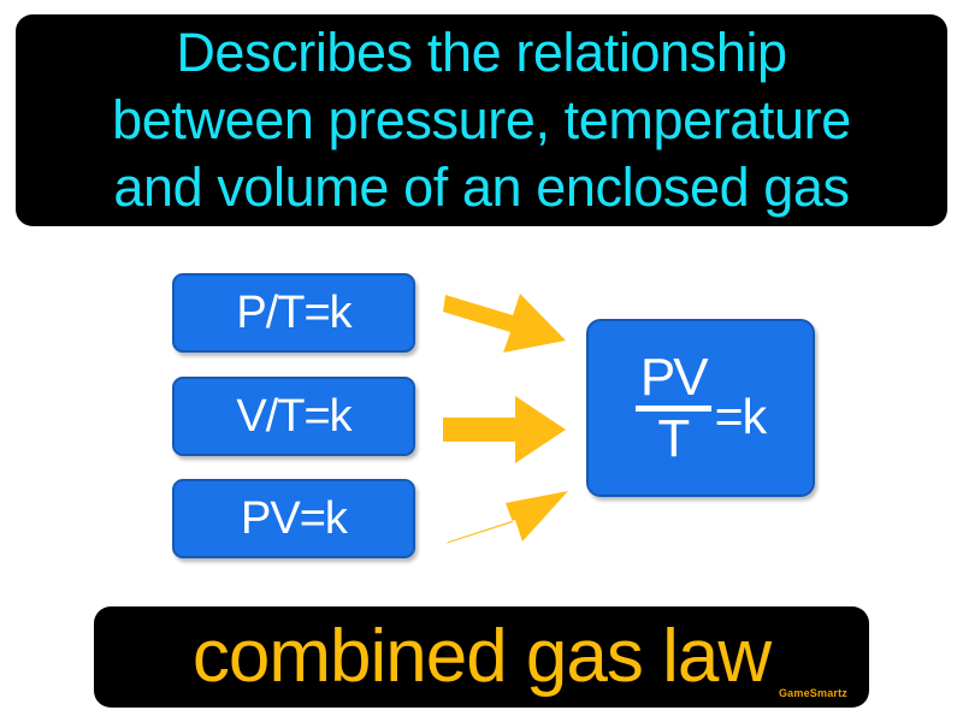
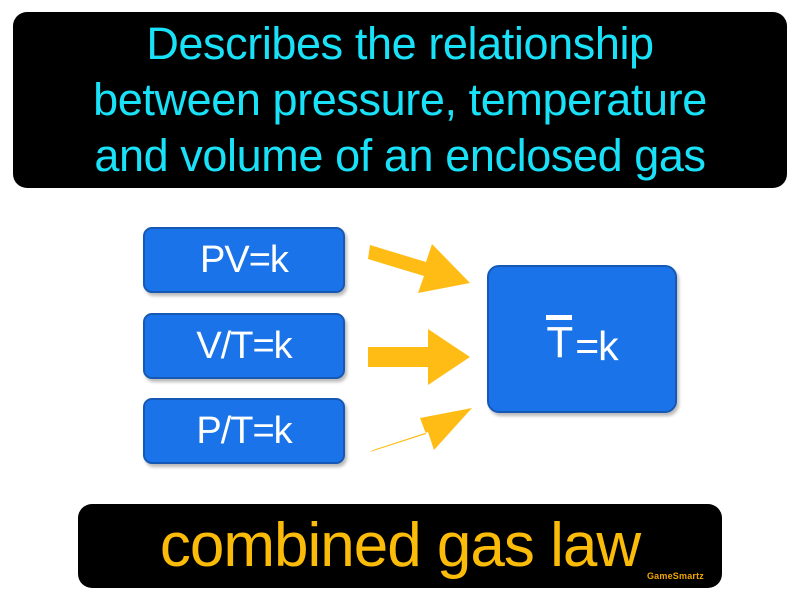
  Describes the relationship
  between pressure, temperature
  and volume of an enclosed gas
- P/T=k
+ PV=k
  V/T=k
- PV=k
+ P/T=k
- PV
  T
  =k
  combined gas law
  GameSmartz
